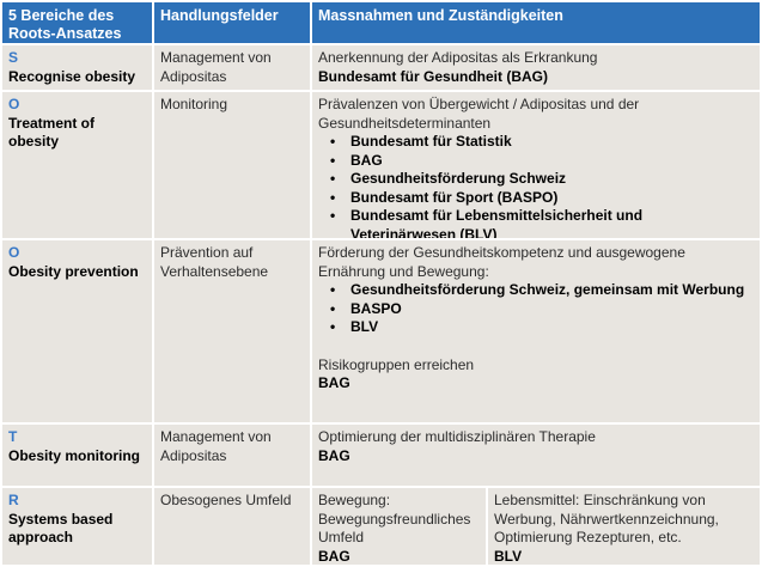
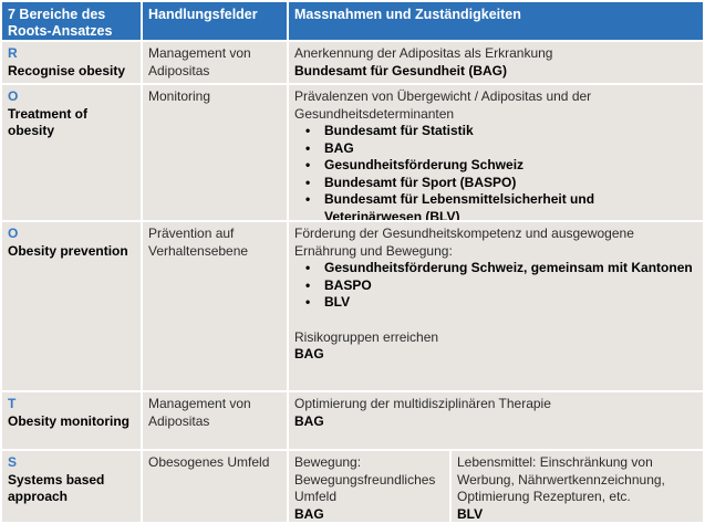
- 5 Bereiche des Roots-Ansatzes
+ 7 Bereiche des Roots-Ansatzes
  Handlungsfelder
  Massnahmen und Zuständigkeiten
- S
+ R
  Recognise obesity
  Management von Adipositas
  Anerkennung der Adipositas als Erkrankung
  Bundesamt für Gesundheit (BAG)
  O
  Treatment of obesity
  Monitoring
  Prävalenzen von Übergewicht / Adipositas und der Gesundheitsdeterminanten
  Bundesamt für Statistik
  BAG
  Gesundheitsförderung Schweiz
  Bundesamt für Sport (BASPO)
  Bundesamt für Lebensmittelsicherheit und Veterinärwesen (BLV)
  O
  Obesity prevention
  Prävention auf Verhaltensebene
  Förderung der Gesundheitskompetenz und ausgewogene Ernährung und Bewegung:
- Gesundheitsförderung Schweiz, gemeinsam mit Werbung
+ Gesundheitsförderung Schweiz, gemeinsam mit Kantonen
  BASPO
  BLV
  Risikogruppen erreichen
  BAG
  T
  Obesity monitoring
  Management von Adipositas
  Optimierung der multidisziplinären Therapie
  BAG
- R
+ S
  Systems based approach
  Obesogenes Umfeld
  Bewegung: Bewegungsfreundliches Umfeld
  BAG
  Lebensmittel: Einschränkung von Werbung, Nährwertkennzeichnung, Optimierung Rezepturen, etc.
  BLV
